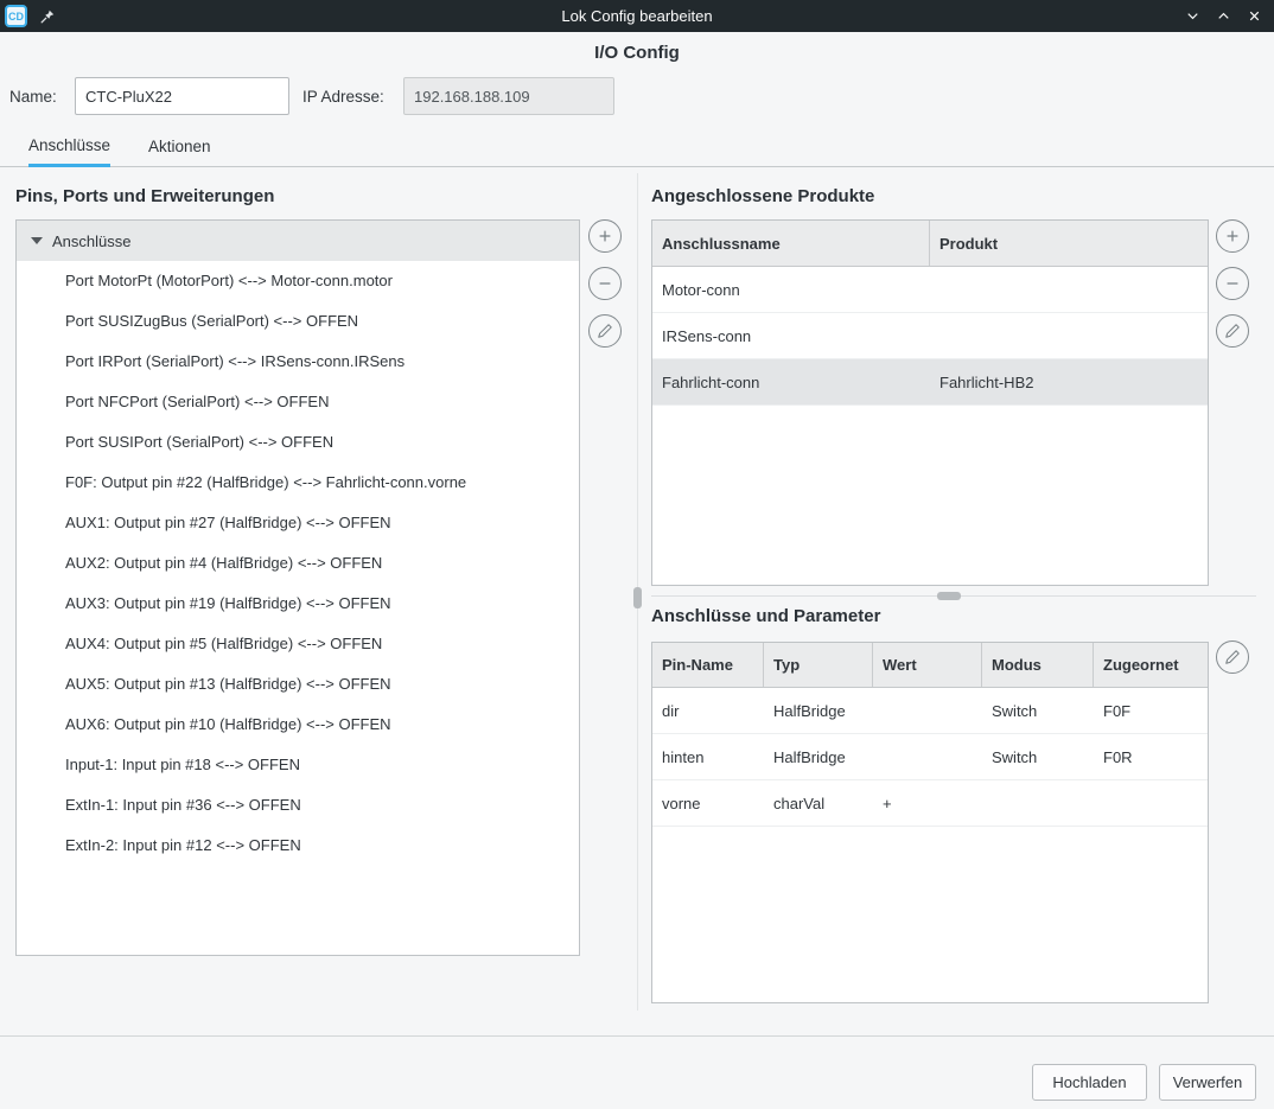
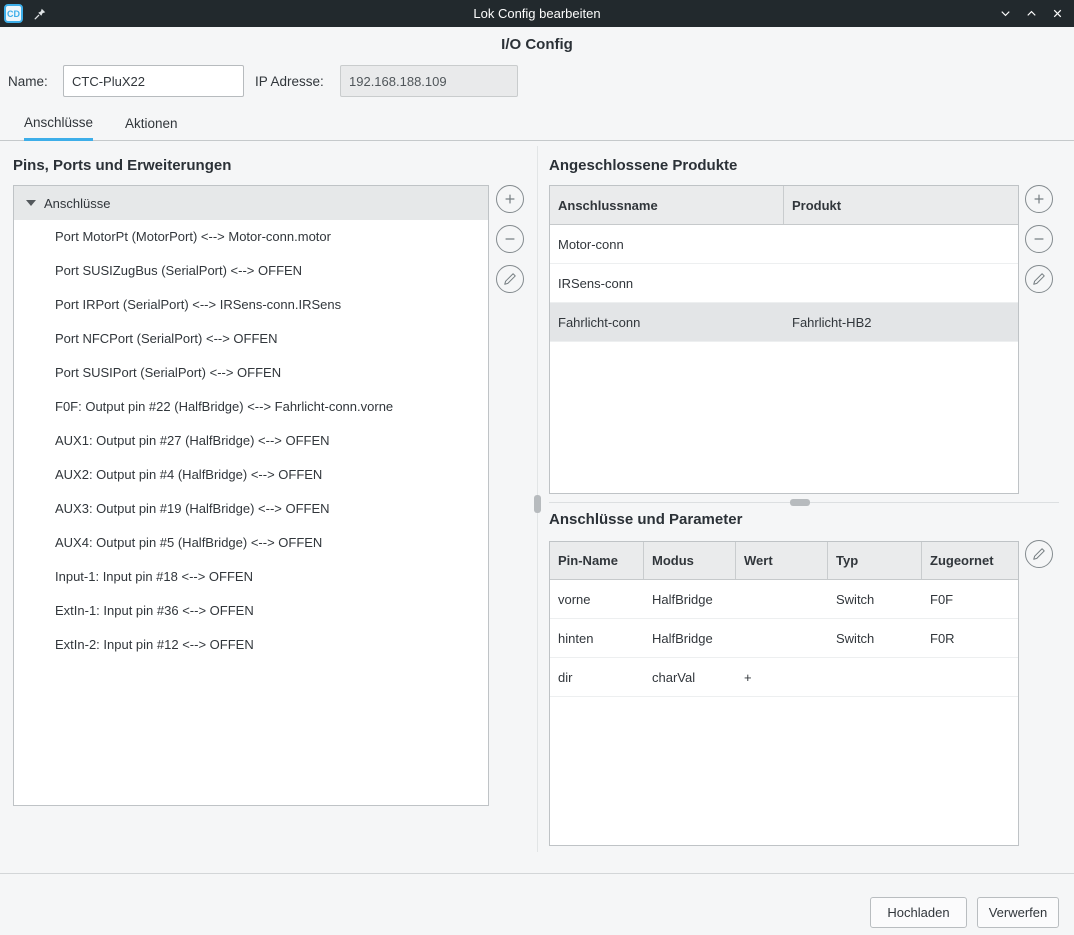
  CD
  Lok Config bearbeiten
  I/O Config
  Name:
  CTC-PluX22
  IP Adresse:
  192.168.188.109
  Anschlüsse
  Aktionen
  Pins, Ports und Erweiterungen
  Anschlüsse
  Port MotorPt (MotorPort) <--> Motor-conn.motor
  Port SUSIZugBus (SerialPort) <--> OFFEN
  Port IRPort (SerialPort) <--> IRSens-conn.IRSens
  Port NFCPort (SerialPort) <--> OFFEN
  Port SUSIPort (SerialPort) <--> OFFEN
  F0F: Output pin #22 (HalfBridge) <--> Fahrlicht-conn.vorne
  AUX1: Output pin #27 (HalfBridge) <--> OFFEN
  AUX2: Output pin #4 (HalfBridge) <--> OFFEN
  AUX3: Output pin #19 (HalfBridge) <--> OFFEN
  AUX4: Output pin #5 (HalfBridge) <--> OFFEN
- AUX5: Output pin #13 (HalfBridge) <--> OFFEN
- AUX6: Output pin #10 (HalfBridge) <--> OFFEN
  Input-1: Input pin #18 <--> OFFEN
  ExtIn-1: Input pin #36 <--> OFFEN
  ExtIn-2: Input pin #12 <--> OFFEN
  Angeschlossene Produkte
  Anschlussname
  Produkt
  Motor-conn
  IRSens-conn
  Fahrlicht-conn
  Fahrlicht-HB2
  Anschlüsse und Parameter
  Pin-Name
- Typ
+ Modus
  Wert
- Modus
+ Typ
  Zugeornet
- dir
+ vorne
  HalfBridge
  Switch
  F0F
  hinten
  HalfBridge
  Switch
  F0R
- vorne
+ dir
  charVal
  +
  Hochladen
  Verwerfen
